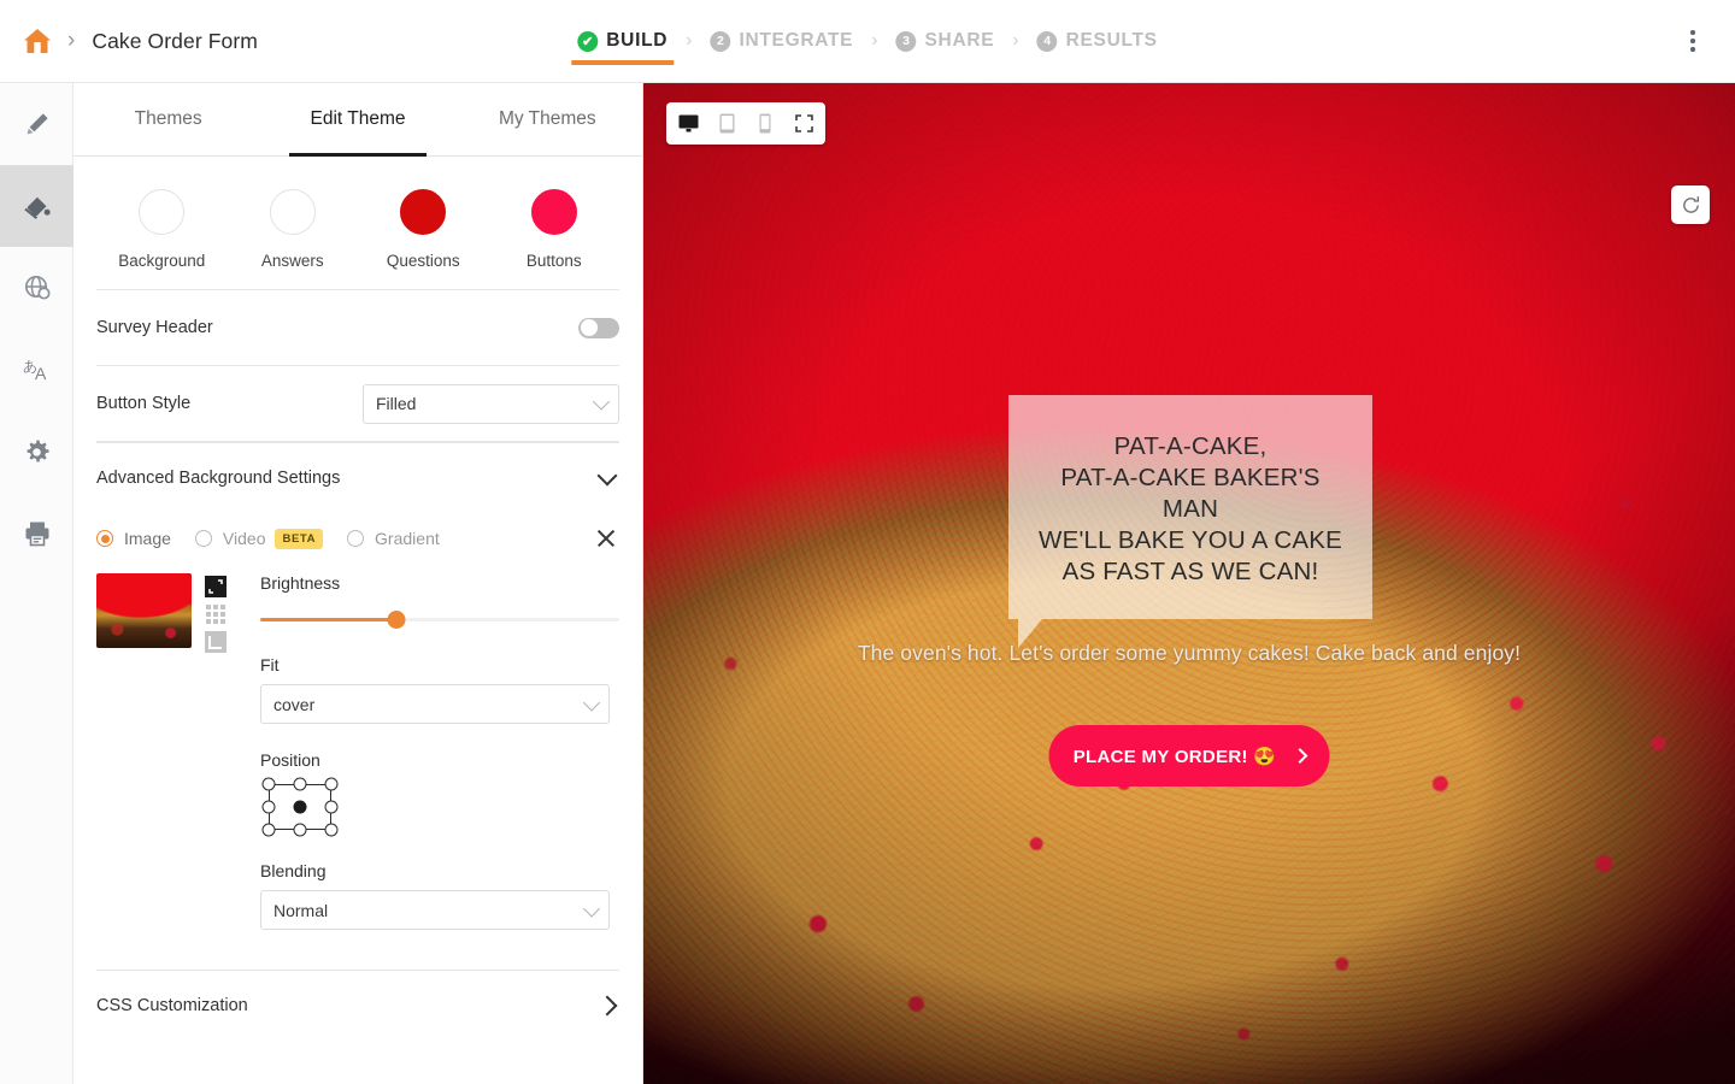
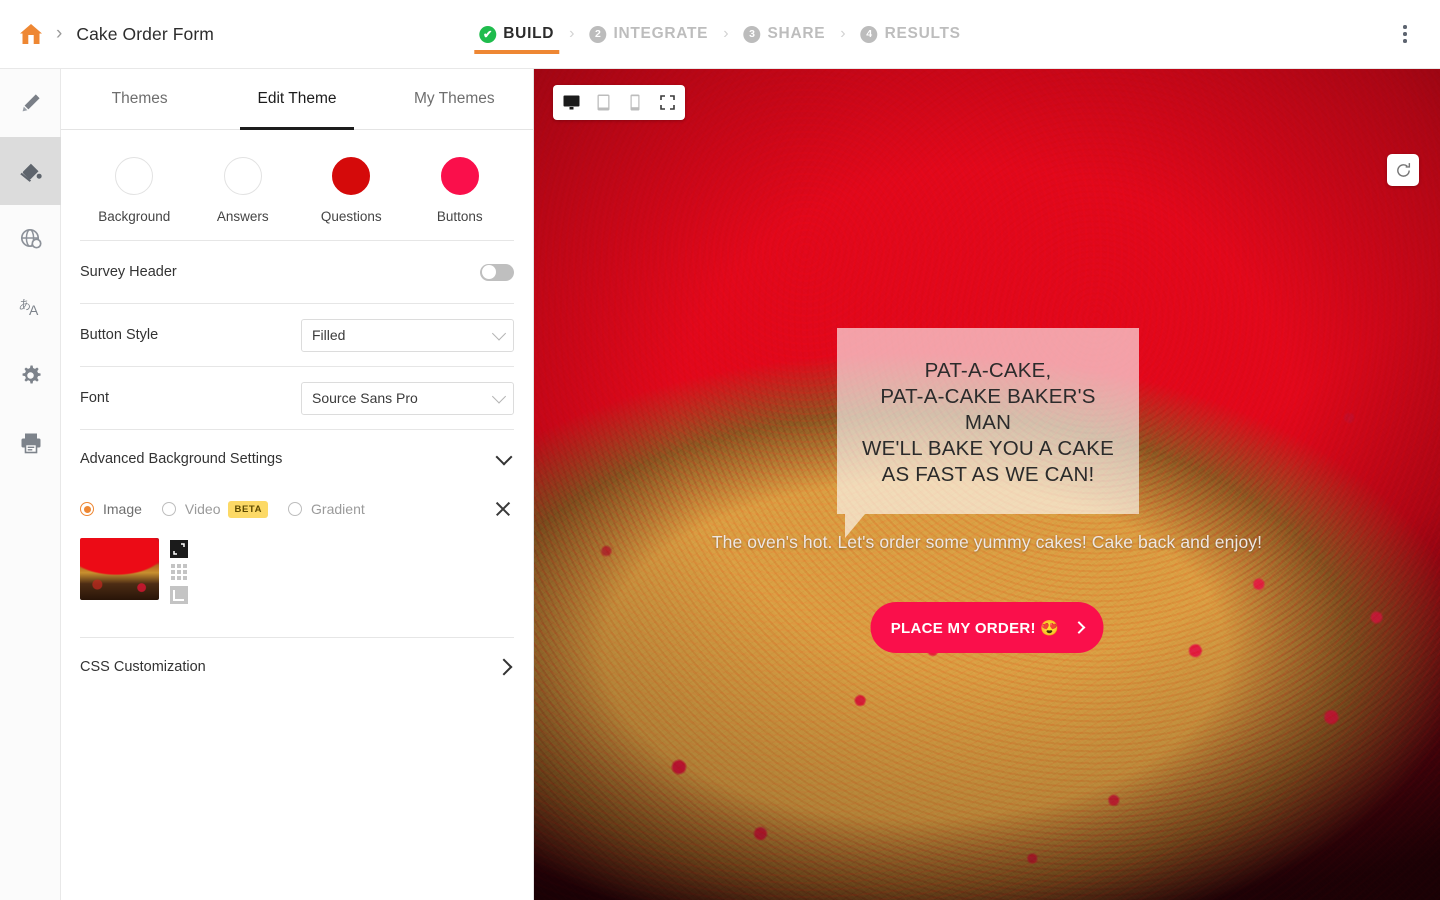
  ›
  Cake Order Form
  ✔
  BUILD
  ›
  2
  INTEGRATE
  ›
  3
  SHARE
  ›
  4
  RESULTS
  あ
  A
  Themes
  Edit Theme
  My Themes
  Background
  Answers
  Questions
  Buttons
  Survey Header
  Button Style
  Filled
+ Font
+ Source Sans Pro
  Advanced Background Settings
  Image
  Video
  BETA
  Gradient
- Brightness
- Fit
- cover
- Position
- Blending
- Normal
  CSS Customization
  PAT-A-CAKE,
  PAT-A-CAKE BAKER'S MAN
  WE'LL BAKE YOU A CAKE
  AS FAST AS WE CAN!
  The oven's hot. Let's order some yummy cakes! Cake back and enjoy!
  PLACE MY ORDER! 😍
